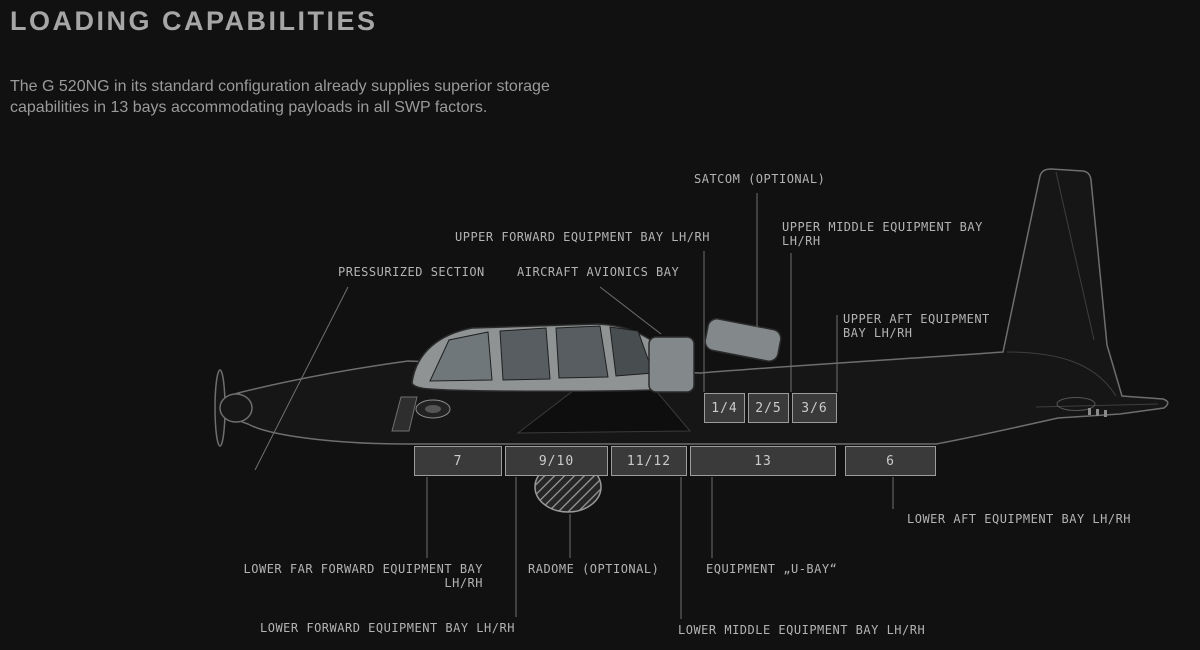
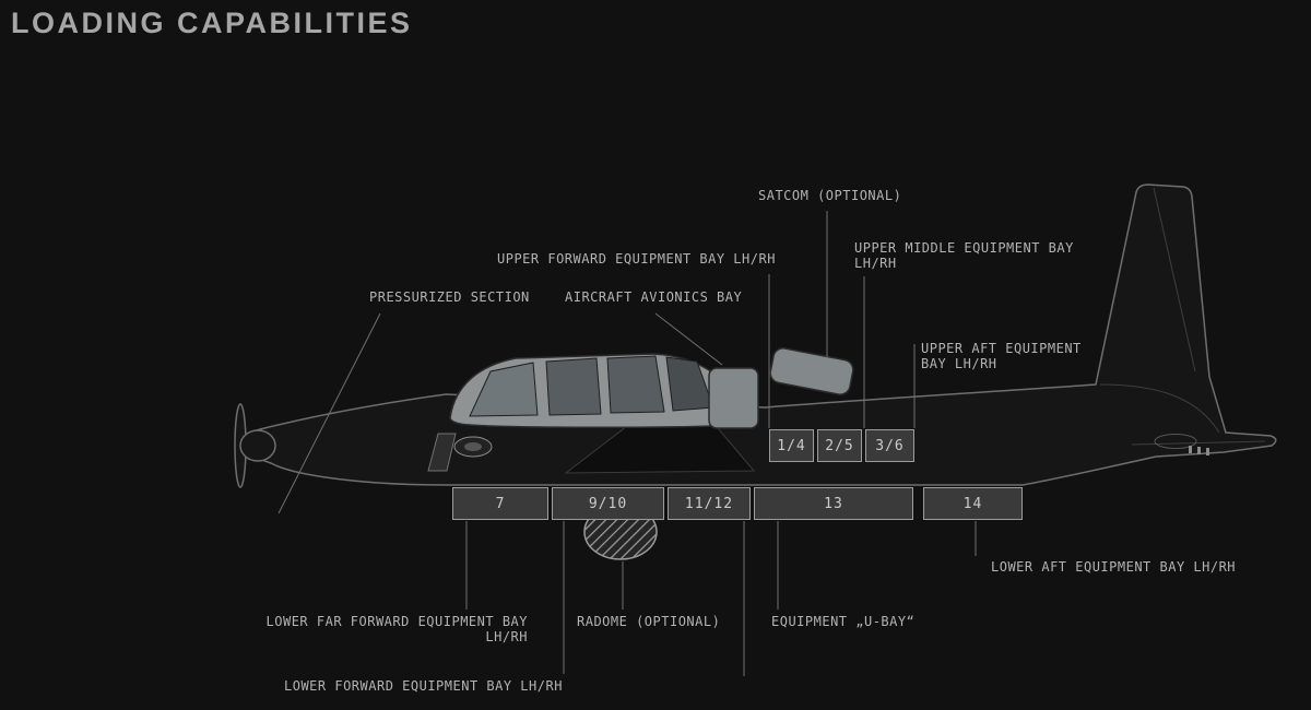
  LOADING CAPABILITIES
- The G 520NG in its standard configuration already supplies superior storage capabilities in 13 bays accommodating payloads in all SWP factors.
  1/4
  2/5
  3/6
  7
  9/10
  11/12
  13
- 6
+ 14
  SATCOM (OPTIONAL)
  UPPER FORWARD EQUIPMENT BAY LH/RH
  UPPER MIDDLE EQUIPMENT BAY
  LH/RH
  PRESSURIZED SECTION
  AIRCRAFT AVIONICS BAY
  UPPER AFT EQUIPMENT
  BAY LH/RH
  LOWER AFT EQUIPMENT BAY LH/RH
  LOWER FAR FORWARD EQUIPMENT BAY
  LH/RH
  RADOME (OPTIONAL)
  EQUIPMENT „U-BAY“
  LOWER FORWARD EQUIPMENT BAY LH/RH
- LOWER MIDDLE EQUIPMENT BAY LH/RH
